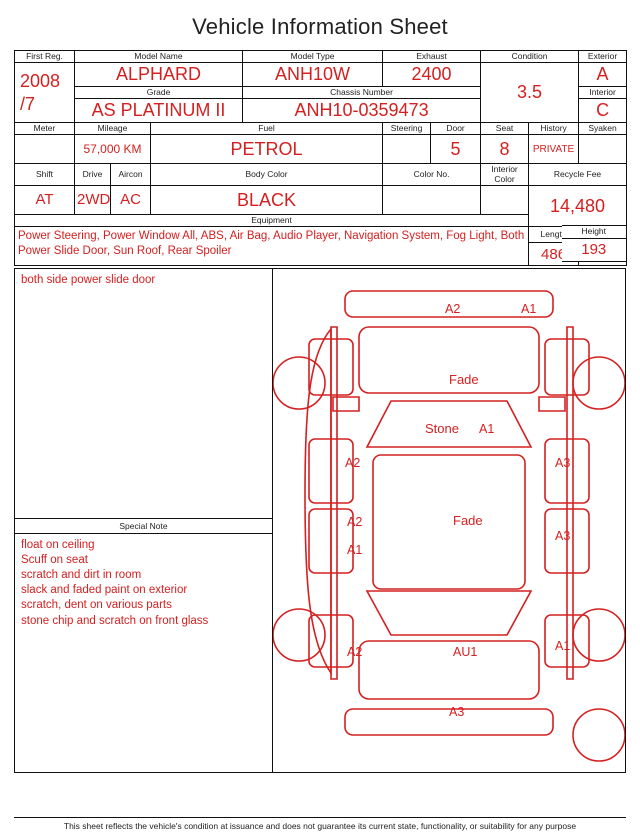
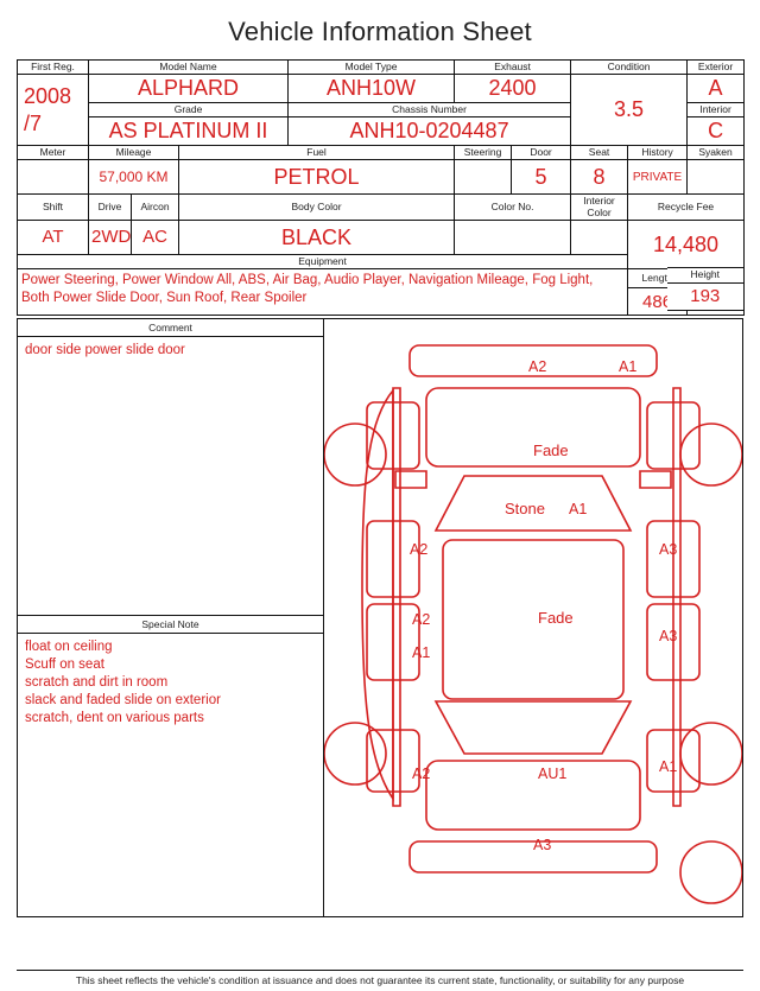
  Vehicle Information Sheet
  First Reg.	Model Name	Model Type	Exhaust	Condition	Exterior
  2008 /7	ALPHARD	ANH10W	2400	3.5	A
  Grade	Chassis Number	Interior
- AS PLATINUM II	ANH10-0359473	C
+ AS PLATINUM II	ANH10-0204487	C
  Meter	Mileage	Fuel	Steering	Door	Seat	History	Syaken
  	57,000 KM	PETROL		5	8	PRIVATE
  Shift	Drive	Aircon	Body Color	Color No.	Interior Color	Recycle Fee
  AT	2WD	AC	BLACK			14,480
  Equipment
- Power Steering, Power Window All, ABS, Air Bag, Audio Player, Navigation System, Fog Light, Both Power Slide Door, Sun Roof, Rear Spoiler	Lengt
+ Power Steering, Power Window All, ABS, Air Bag, Audio Player, Navigation Mileage, Fog Light, Both Power Slide Door, Sun Roof, Rear Spoiler	Lengt
  Height
  193
+ Comment
- both side power slide door
+ door side power slide door
  Special Note
  float on ceiling
  Scuff on seat
  scratch and dirt in room
- slack and faded paint on exterior
+ slack and faded slide on exterior
  scratch, dent on various parts
- stone chip and scratch on front glass
  A2
  A1
  Fade
  Stone
  A1
  A2
  A3
  A2
  Fade
  A3
  A1
  A2
  AU1
  A1
  A3
  This sheet reflects the vehicle's condition at issuance and does not guarantee its current state, functionality, or suitability for any purpose
